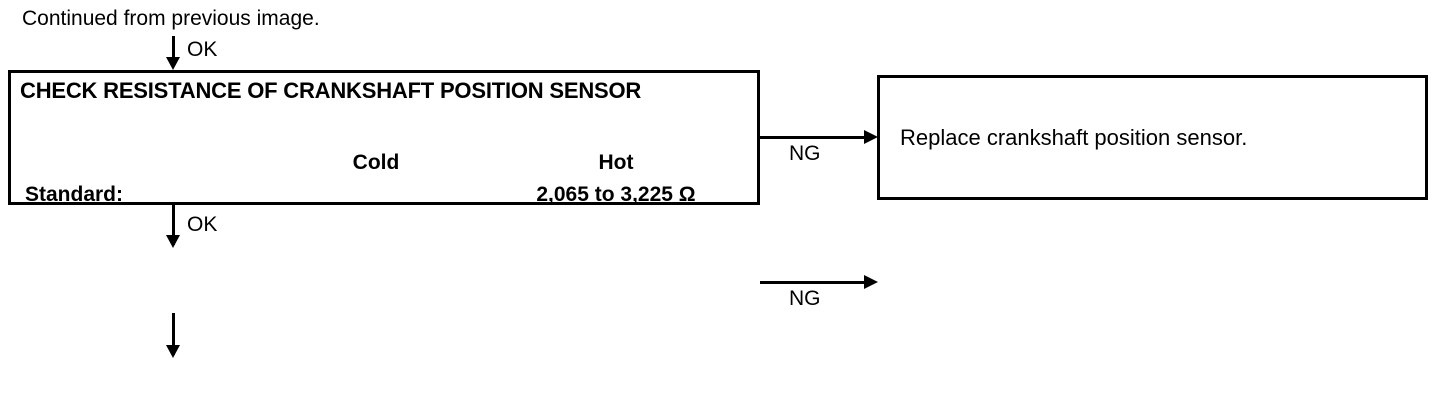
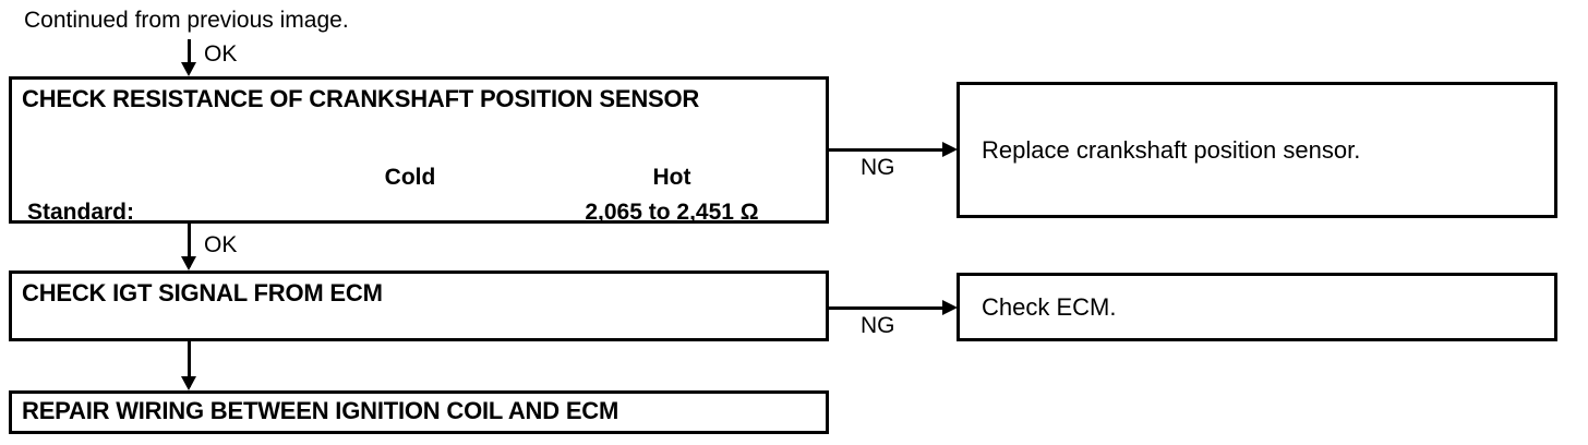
  Continued from previous image.
  OK
  CHECK RESISTANCE OF CRANKSHAFT POSITION SENSOR
  Standard:
  Cold
  Hot
- 2,065 to 3,225 Ω
+ 2,065 to 2,451 Ω
  NG
  Replace crankshaft position sensor.
  OK
+ CHECK IGT SIGNAL FROM ECM
  NG
+ Check ECM.
+ REPAIR WIRING BETWEEN IGNITION COIL AND ECM
